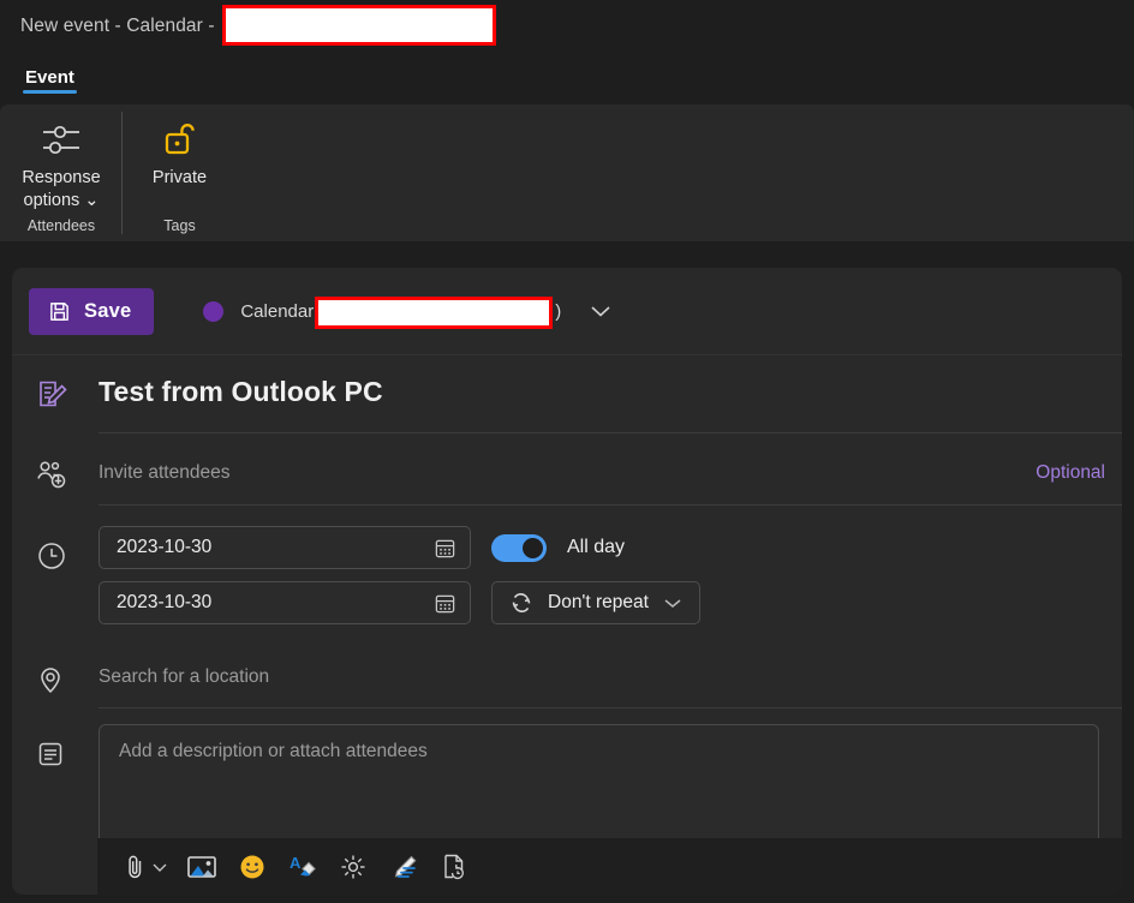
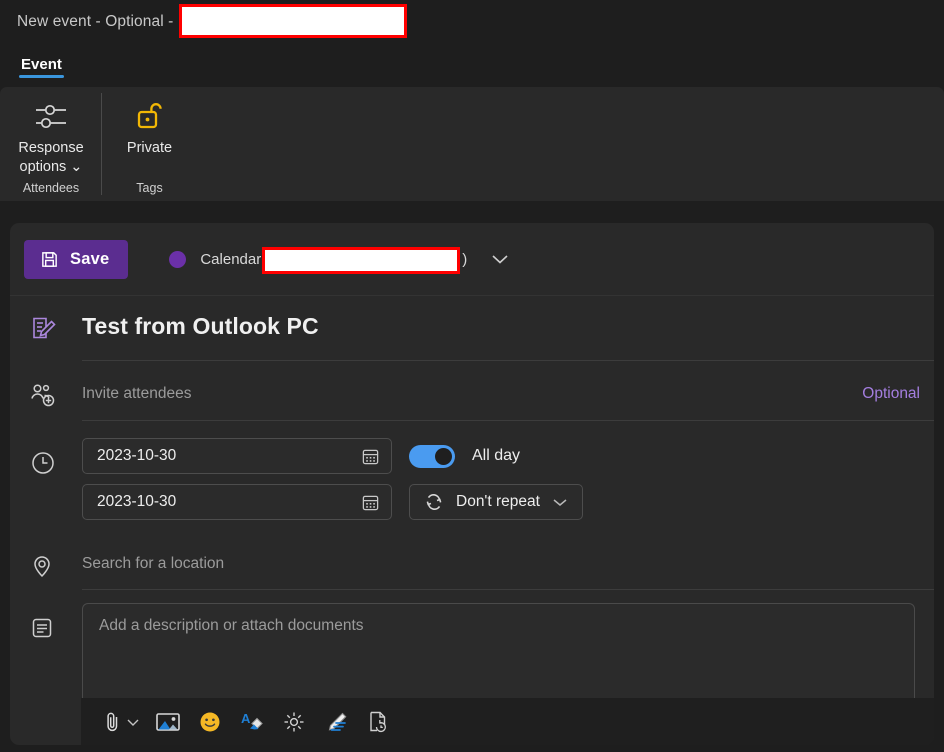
- New event - Calendar -
+ New event - Optional -
  Event
  Response options ⌄
  Attendees
  Private
  Tags
  Save
  Calendar
  )
  Test from Outlook PC
  Invite attendees
  Optional
  2023-10-30
  All day
  2023-10-30
  Don't repeat
  Search for a location
- Add a description or attach attendees
+ Add a description or attach documents
  A
